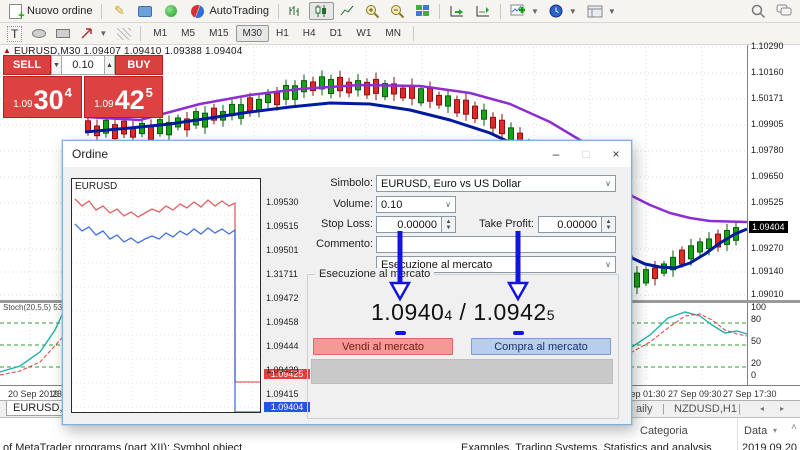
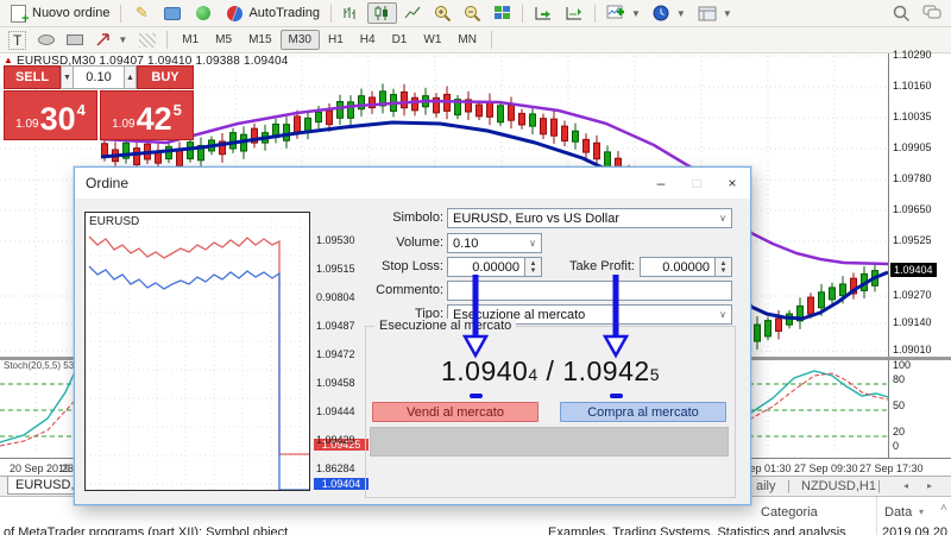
  +
  Nuovo ordine
  ✎
  AutoTrading
  ▼
  ▼
  ▼
  T
  ▼
  M1
  M5
  M15
  M30
  H1
  H4
  D1
  W1
  MN
  ▲
  EURUSD,M30 1.09407 1.09410 1.09388 1.09404
  1.09404
  Stoch(20,5,5) 53
  20 Sep 2019
  ep 01:30
  27 Sep 09:30
  27 Sep 17:30
  SELL
  0.10
  BUY
  1.09
  30
  4
  1.09
  42
  5
  EURUSD,
  aily
  |
  NZDUSD,H1
  |
  ◂
  ▸
  Categoria
  Data
  ▾
  ˄
  of MetaTrader programs (part XII): Symbol object
  Examples, Trading Systems, Statistics and analysis
  2019.09.20
  Ordine
  –
  □
  ×
  EURUSD
  1.09425
  1.09404
  Simbolo:
  EURUSD, Euro vs US Dollar
  ∨
  Volume:
  0.10
  ∨
  Stop Loss:
  0.00000
  Take Profit:
  0.00000
  Commento:
+ Tipo:
  Esecuzione al mercato
  ∨
  Esecuzione al mercato
  1.09404 / 1.09425
  Vendi al mercato
  Compra al mercato
  1.09530
  1.09515
- 1.09501
+ 0.90804
- 1.31711
+ 1.09487
  1.09472
  1.09458
  1.09444
  1.09429
- 1.09415
+ 1.86284
  1.10290
  1.10160
- 1.50171
+ 1.10035
  1.09905
  1.09780
  1.09650
  1.09525
  1.09270
  1.09140
  1.09010
  100
  80
  50
  20
  0
